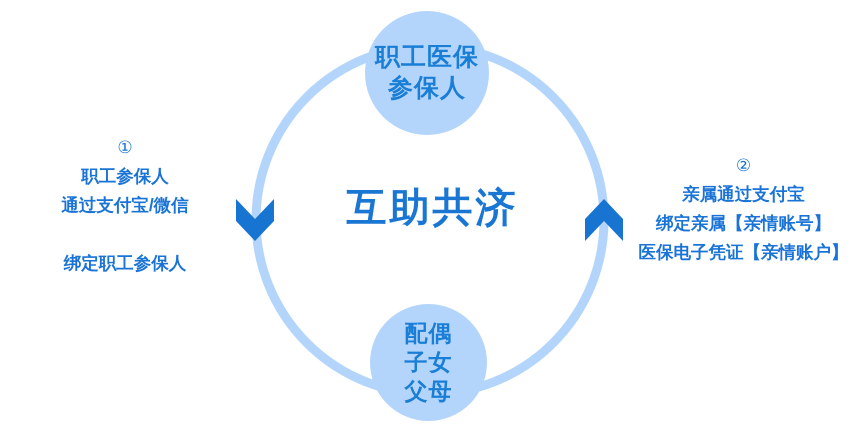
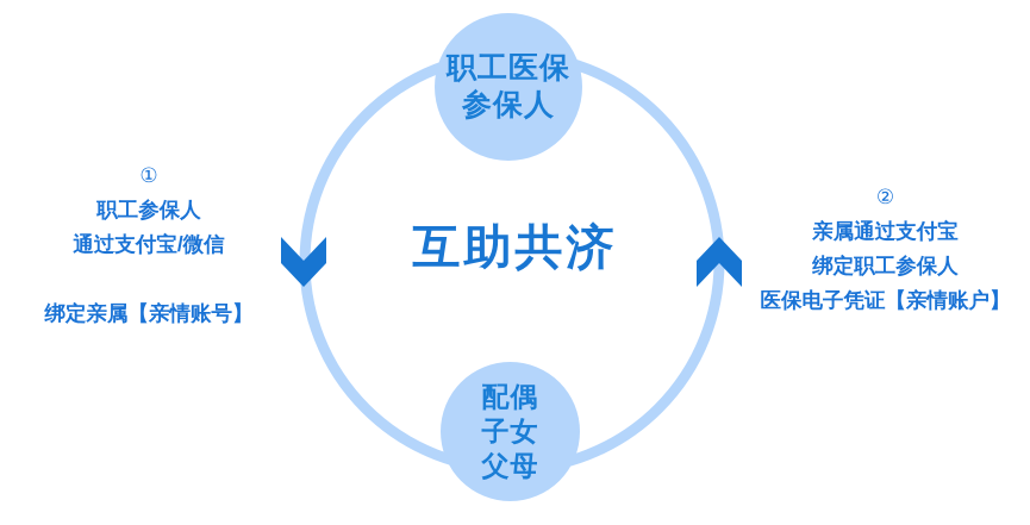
  职工医保
  参保人
  配偶
  子女
  父母
  互助共济
  ①
  职工参保人
  通过支付宝/微信
- 绑定职工参保人
+ 绑定亲属【亲情账号】
  ②
  亲属通过支付宝
- 绑定亲属【亲情账号】
+ 绑定职工参保人
  医保电子凭证【亲情账户】
